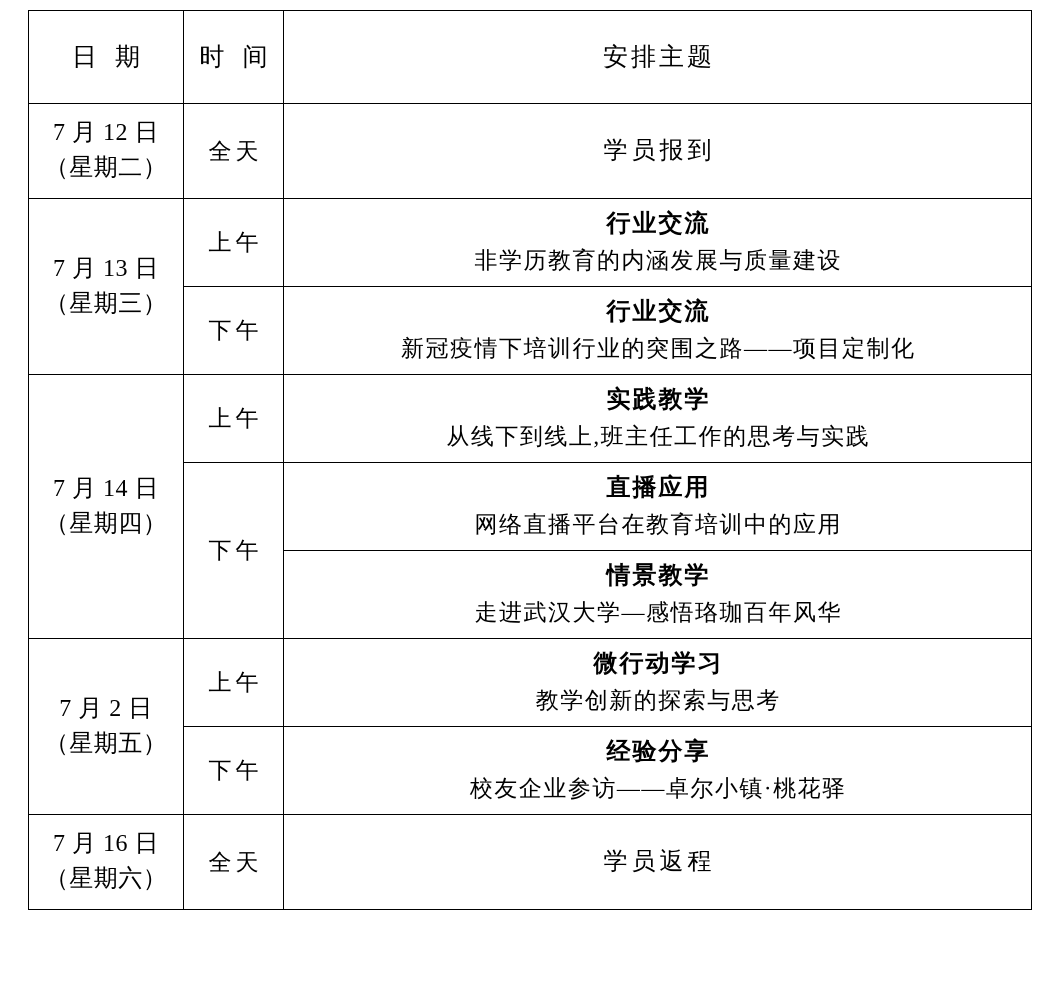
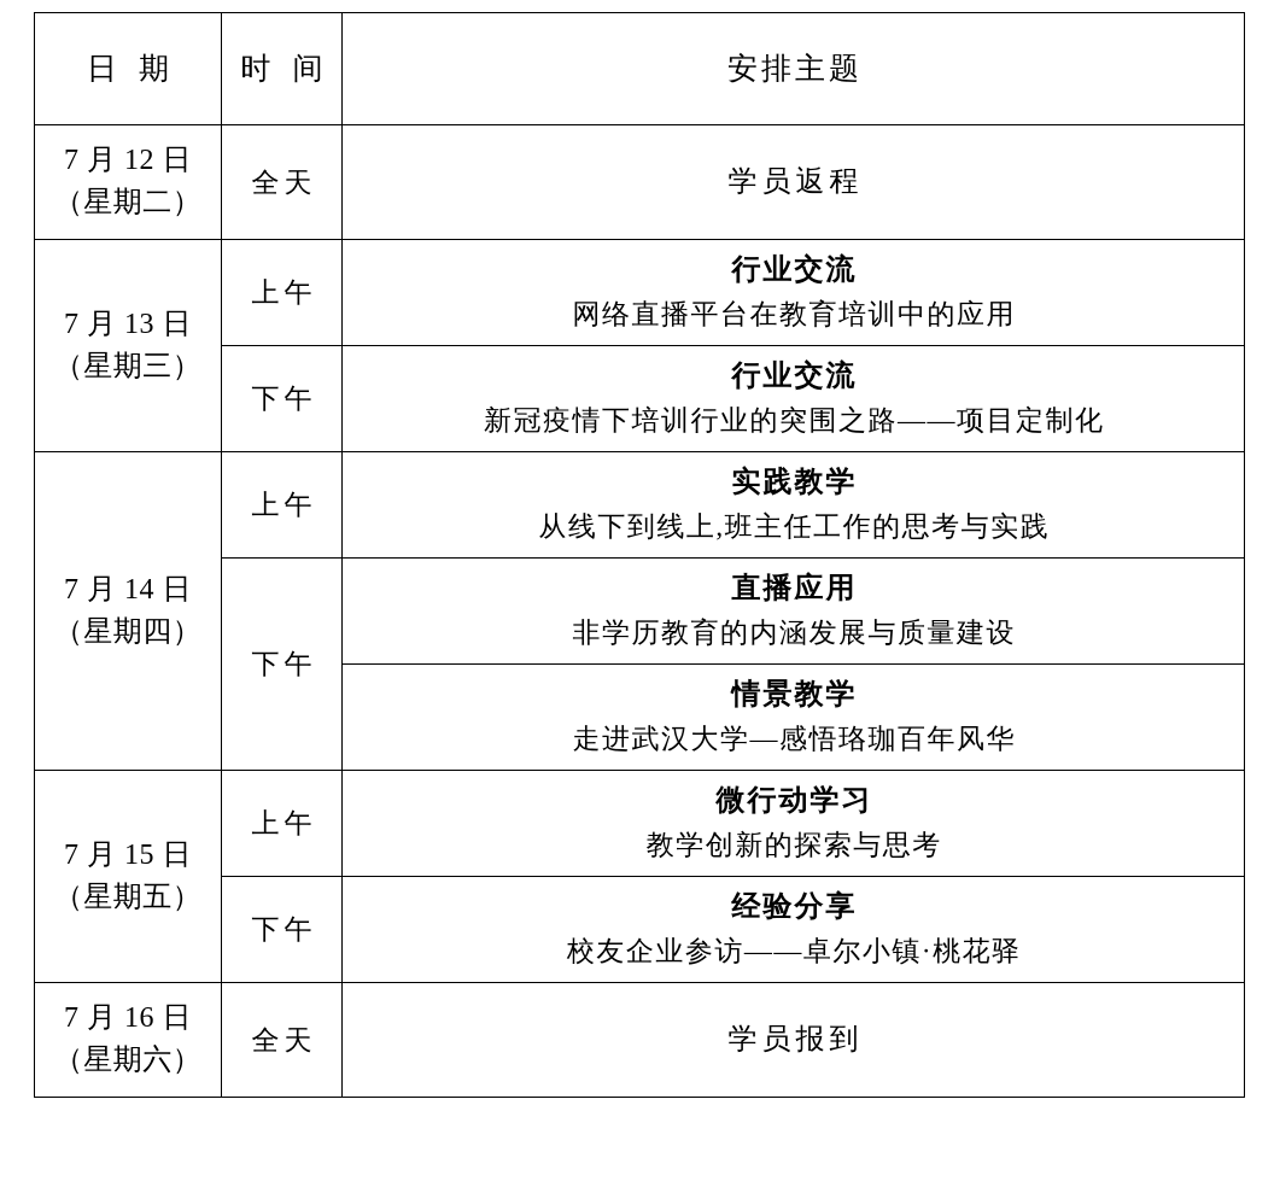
  日 期	时 间	安排主题
- 7 月 12 日 （星期二）	全天	学员报到
+ 7 月 12 日 （星期二）	全天	学员返程
- 7 月 13 日 （星期三）	上午	行业交流 非学历教育的内涵发展与质量建设
+ 7 月 13 日 （星期三）	上午	行业交流 网络直播平台在教育培训中的应用
  下午	行业交流 新冠疫情下培训行业的突围之路——项目定制化
  7 月 14 日 （星期四）	上午	实践教学 从线下到线上,班主任工作的思考与实践
- 下午	直播应用 网络直播平台在教育培训中的应用
+ 下午	直播应用 非学历教育的内涵发展与质量建设
  情景教学 走进武汉大学—感悟珞珈百年风华
- 7 月 2 日 （星期五）	上午	微行动学习 教学创新的探索与思考
+ 7 月 15 日 （星期五）	上午	微行动学习 教学创新的探索与思考
  下午	经验分享 校友企业参访——卓尔小镇·桃花驿
- 7 月 16 日 （星期六）	全天	学员返程
+ 7 月 16 日 （星期六）	全天	学员报到
